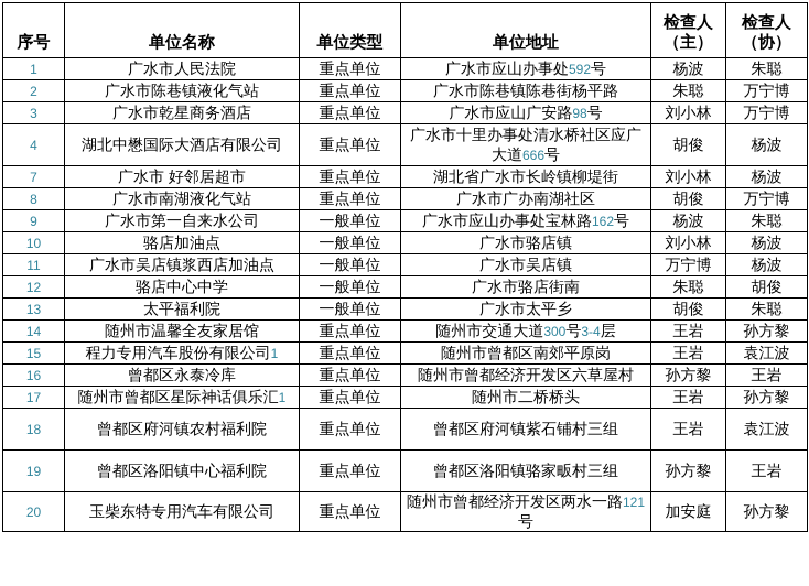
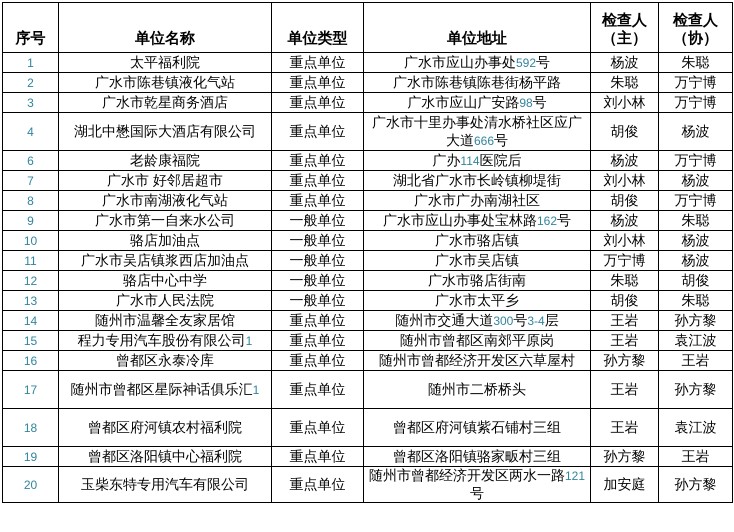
  序号	单位名称	单位类型	单位地址	检查人 （主）	检查人 （协）
- 1	广水市人民法院	重点单位	广水市应山办事处592号	杨波	朱聪
+ 1	太平福利院	重点单位	广水市应山办事处592号	杨波	朱聪
  2	广水市陈巷镇液化气站	重点单位	广水市陈巷镇陈巷街杨平路	朱聪	万宁博
  3	广水市乾星商务酒店	重点单位	广水市应山广安路98号	刘小林	万宁博
  4	湖北中懋国际大酒店有限公司	重点单位	广水市十里办事处清水桥社区应广大道666号	胡俊	杨波
+ 6	老龄康福院	重点单位	广办114医院后	杨波	万宁博
  7	广水市 好邻居超市	重点单位	湖北省广水市长岭镇柳堤街	刘小林	杨波
  8	广水市南湖液化气站	重点单位	广水市广办南湖社区	胡俊	万宁博
  9	广水市第一自来水公司	一般单位	广水市应山办事处宝林路162号	杨波	朱聪
  10	骆店加油点	一般单位	广水市骆店镇	刘小林	杨波
  11	广水市吴店镇浆西店加油点	一般单位	广水市吴店镇	万宁博	杨波
  12	骆店中心中学	一般单位	广水市骆店街南	朱聪	胡俊
- 13	太平福利院	一般单位	广水市太平乡	胡俊	朱聪
+ 13	广水市人民法院	一般单位	广水市太平乡	胡俊	朱聪
  14	随州市温馨全友家居馆	重点单位	随州市交通大道300号3-4层	王岩	孙方黎
  15	程力专用汽车股份有限公司1	重点单位	随州市曾都区南郊平原岗	王岩	袁江波
  16	曾都区永泰冷库	重点单位	随州市曾都经济开发区六草屋村	孙方黎	王岩
  17	随州市曾都区星际神话俱乐汇1	重点单位	随州市二桥桥头	王岩	孙方黎
  18	曾都区府河镇农村福利院	重点单位	曾都区府河镇紫石铺村三组	王岩	袁江波
  19	曾都区洛阳镇中心福利院	重点单位	曾都区洛阳镇骆家畈村三组	孙方黎	王岩
  20	玉柴东特专用汽车有限公司	重点单位	随州市曾都经济开发区两水一路121号	加安庭	孙方黎
